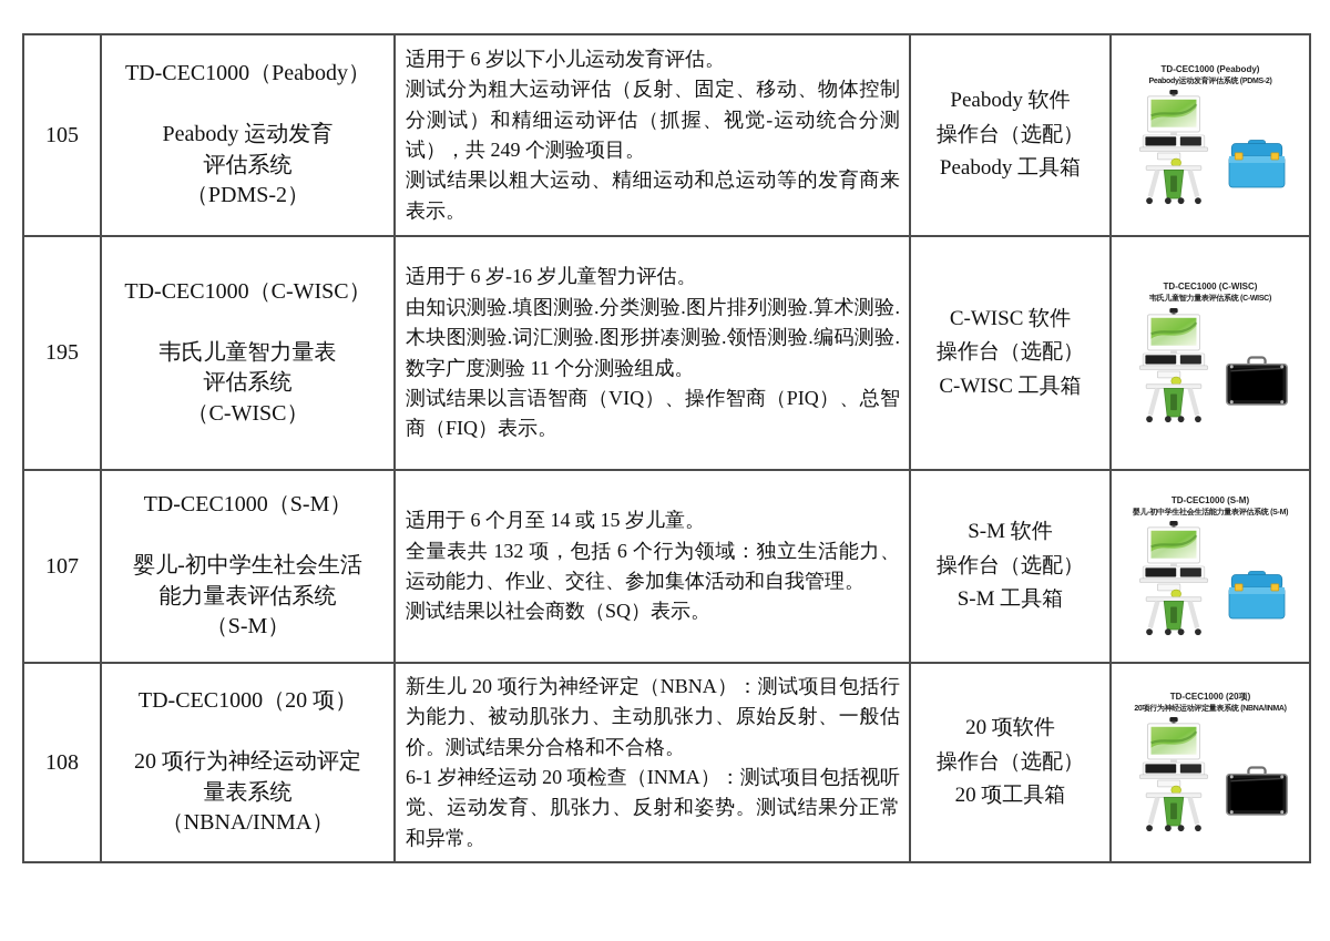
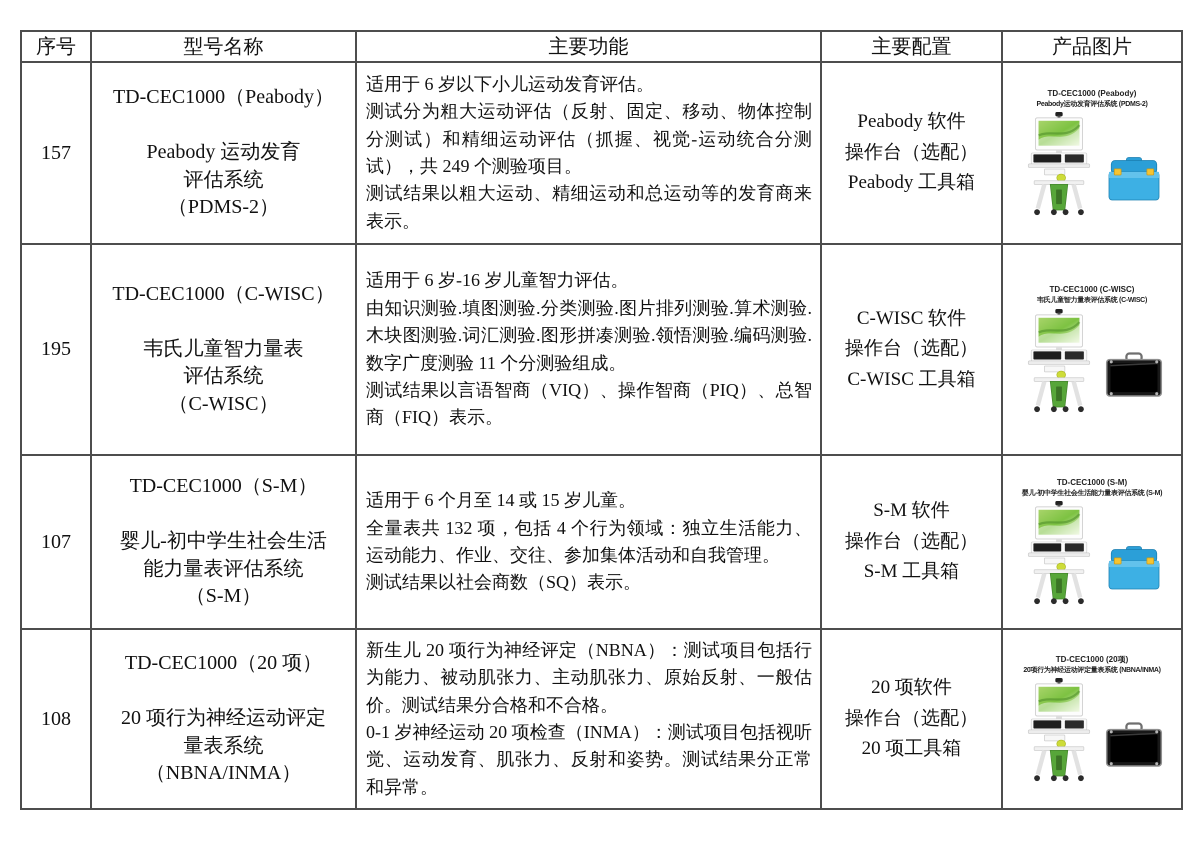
+ 序号	型号名称	主要功能	主要配置	产品图片
- 105	TD-CEC1000（Peabody） Peabody 运动发育 评估系统 （PDMS-2）	适用于 6 岁以下小儿运动发育评估。 测试分为粗大运动评估（反射、固定、移动、物体控制分测试）和精细运动评估（抓握、视觉-运动统合分测试），共 249 个测验项目。 测试结果以粗大运动、精细运动和总运动等的发育商来表示。	Peabody 软件 操作台（选配） Peabody 工具箱	TD-CEC1000 (Peabody)
+ 157	TD-CEC1000（Peabody） Peabody 运动发育 评估系统 （PDMS-2）	适用于 6 岁以下小儿运动发育评估。 测试分为粗大运动评估（反射、固定、移动、物体控制分测试）和精细运动评估（抓握、视觉-运动统合分测试），共 249 个测验项目。 测试结果以粗大运动、精细运动和总运动等的发育商来表示。	Peabody 软件 操作台（选配） Peabody 工具箱	TD-CEC1000 (Peabody)
  195	TD-CEC1000（C-WISC） 韦氏儿童智力量表 评估系统 （C-WISC）	适用于 6 岁-16 岁儿童智力评估。 由知识测验.填图测验.分类测验.图片排列测验.算术测验.木块图测验.词汇测验.图形拼凑测验.领悟测验.编码测验.数字广度测验 11 个分测验组成。 测试结果以言语智商（VIQ）、操作智商（PIQ）、总智商（FIQ）表示。	C-WISC 软件 操作台（选配） C-WISC 工具箱	TD-CEC1000 (C-WISC)
- 107	TD-CEC1000（S-M） 婴儿-初中学生社会生活 能力量表评估系统 （S-M）	适用于 6 个月至 14 或 15 岁儿童。 全量表共 132 项，包括 6 个行为领域：独立生活能力、运动能力、作业、交往、参加集体活动和自我管理。 测试结果以社会商数（SQ）表示。	S-M 软件 操作台（选配） S-M 工具箱	TD-CEC1000 (S-M)
+ 107	TD-CEC1000（S-M） 婴儿-初中学生社会生活 能力量表评估系统 （S-M）	适用于 6 个月至 14 或 15 岁儿童。 全量表共 132 项，包括 4 个行为领域：独立生活能力、运动能力、作业、交往、参加集体活动和自我管理。 测试结果以社会商数（SQ）表示。	S-M 软件 操作台（选配） S-M 工具箱	TD-CEC1000 (S-M)
- 108	TD-CEC1000（20 项） 20 项行为神经运动评定 量表系统 （NBNA/INMA）	新生儿 20 项行为神经评定（NBNA）：测试项目包括行为能力、被动肌张力、主动肌张力、原始反射、一般估价。测试结果分合格和不合格。 6-1 岁神经运动 20 项检查（INMA）：测试项目包括视听觉、运动发育、肌张力、反射和姿势。测试结果分正常和异常。	20 项软件 操作台（选配） 20 项工具箱	TD-CEC1000 (20项)
+ 108	TD-CEC1000（20 项） 20 项行为神经运动评定 量表系统 （NBNA/INMA）	新生儿 20 项行为神经评定（NBNA）：测试项目包括行为能力、被动肌张力、主动肌张力、原始反射、一般估价。测试结果分合格和不合格。 0-1 岁神经运动 20 项检查（INMA）：测试项目包括视听觉、运动发育、肌张力、反射和姿势。测试结果分正常和异常。	20 项软件 操作台（选配） 20 项工具箱	TD-CEC1000 (20项)
